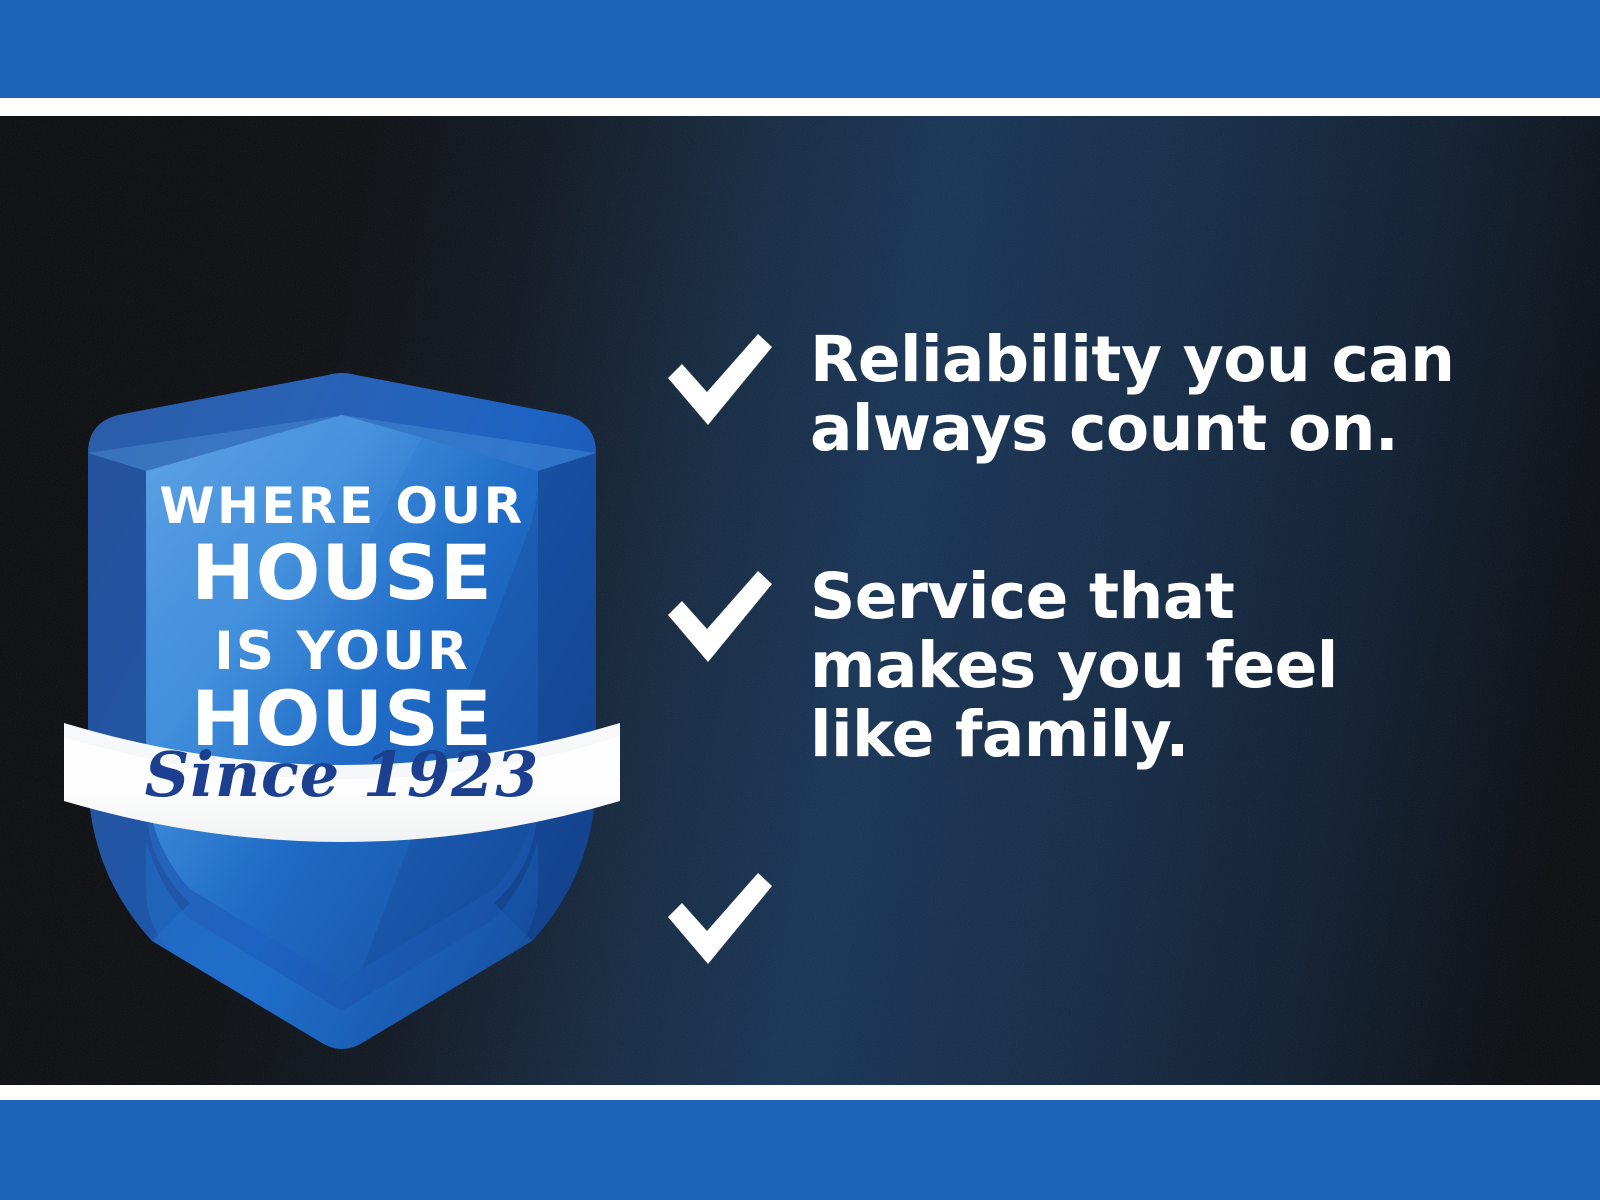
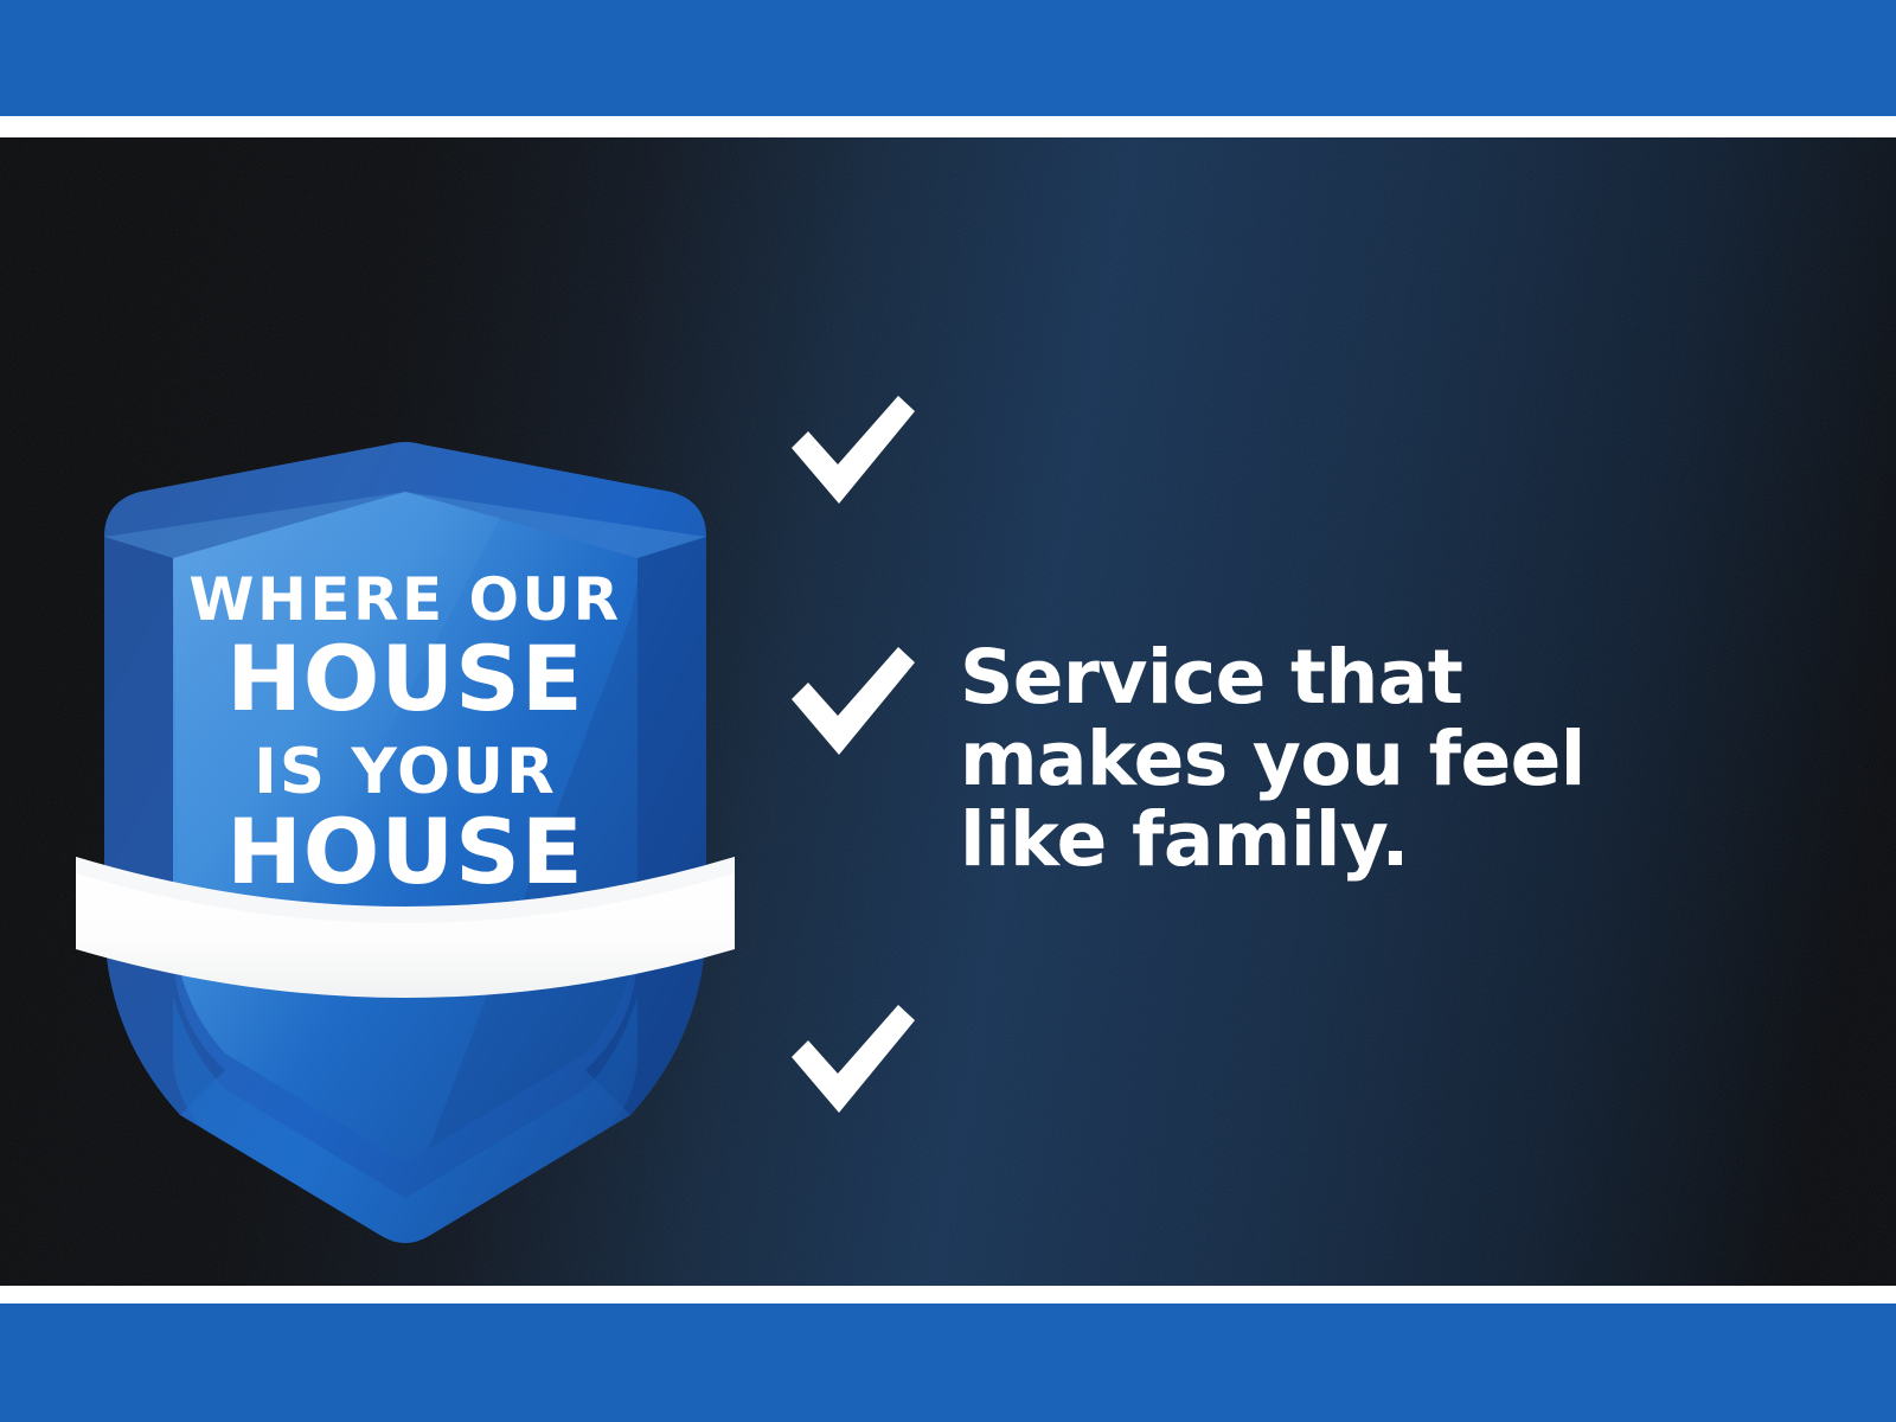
  WHERE OUR
  HOUSE
  IS YOUR
  HOUSE
- Since 1923
- Reliability you can
- always count on.
  Service that
  makes you feel
  like family.
